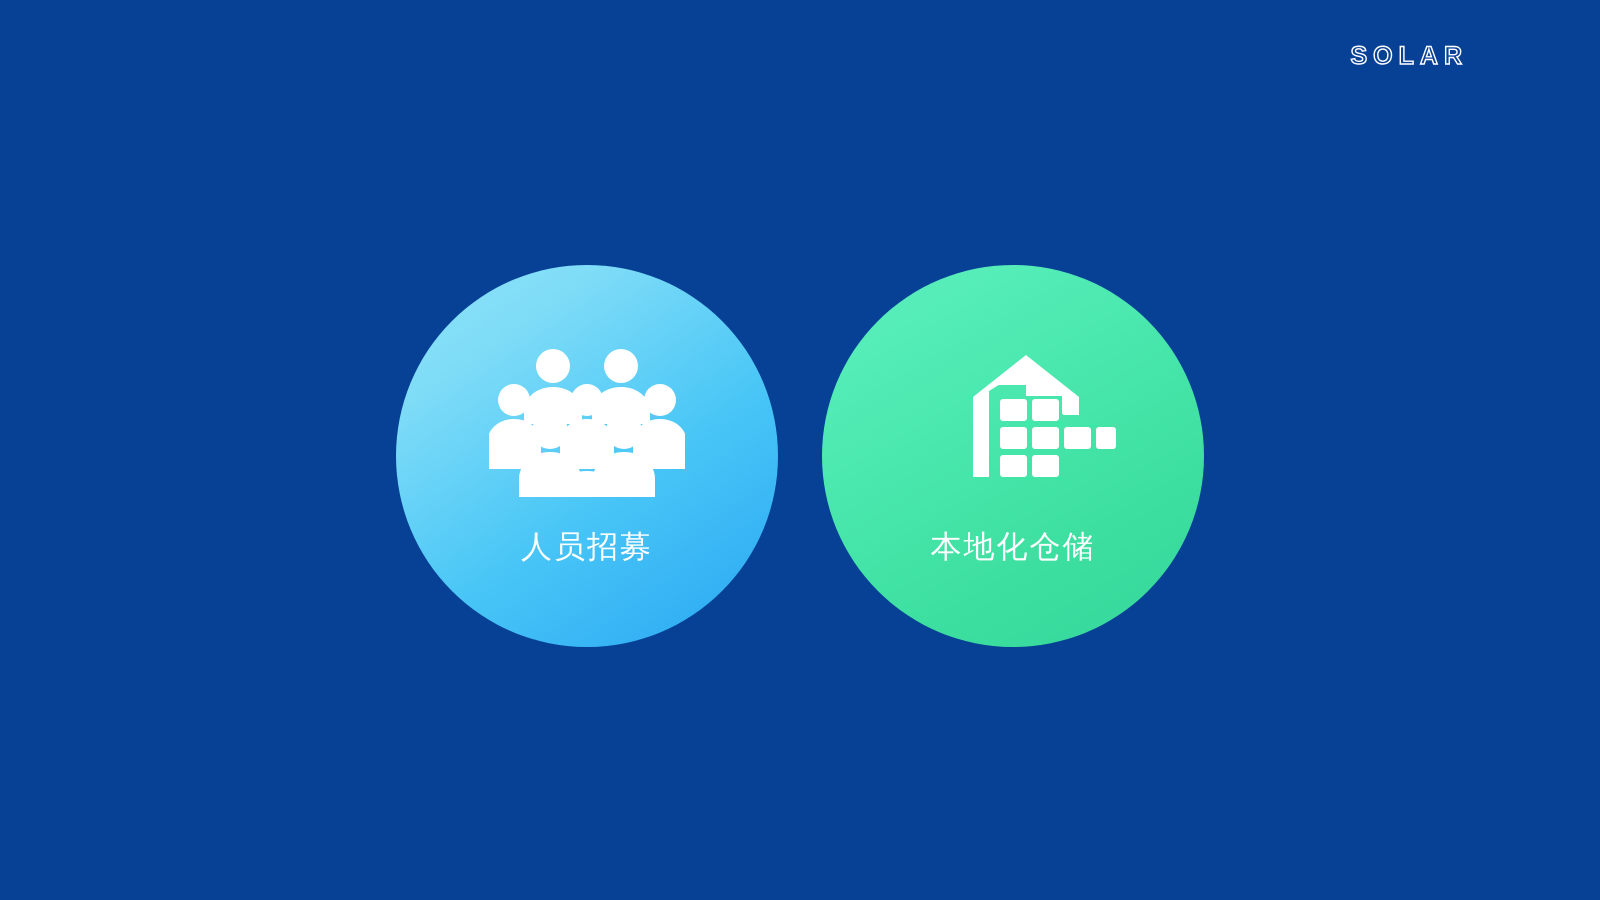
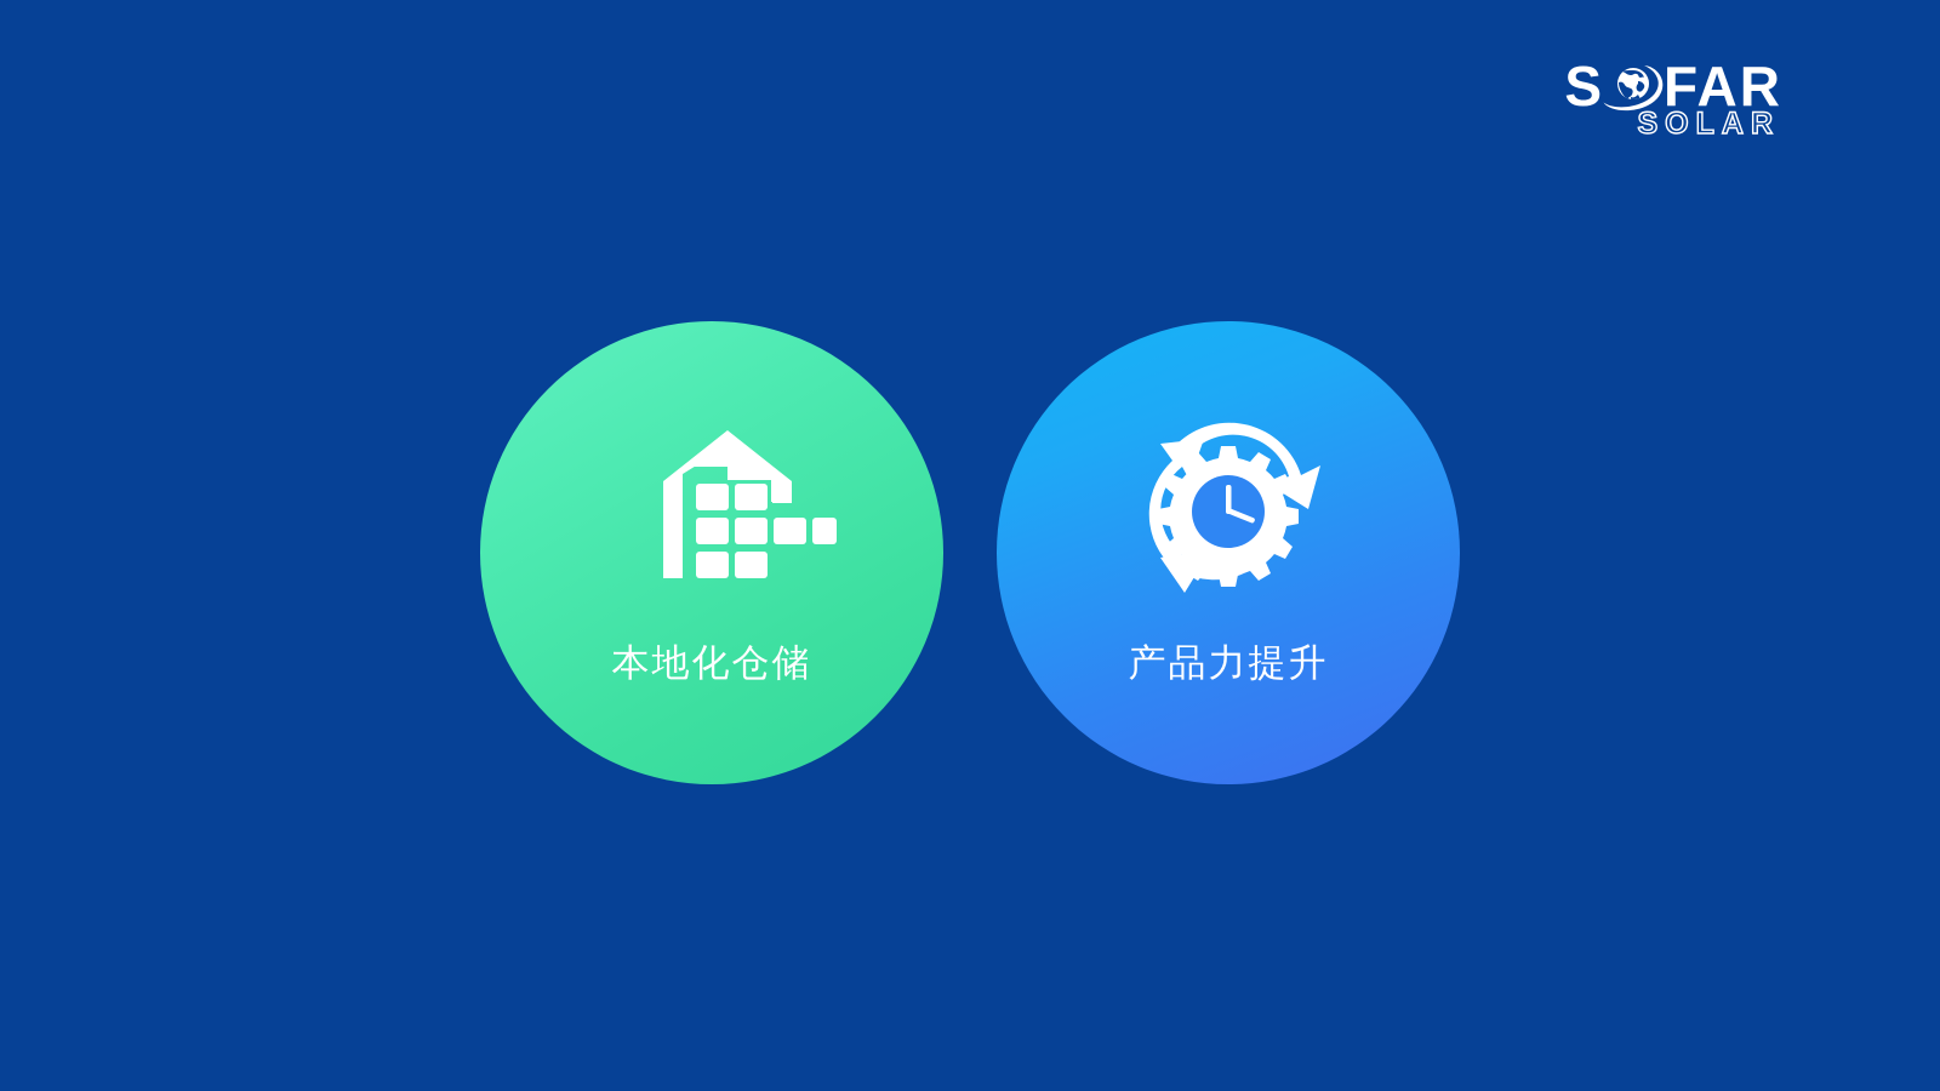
+ S
+ FAR
  SOLAR
- 人员招募
  本地化仓储
+ 产品力提升
